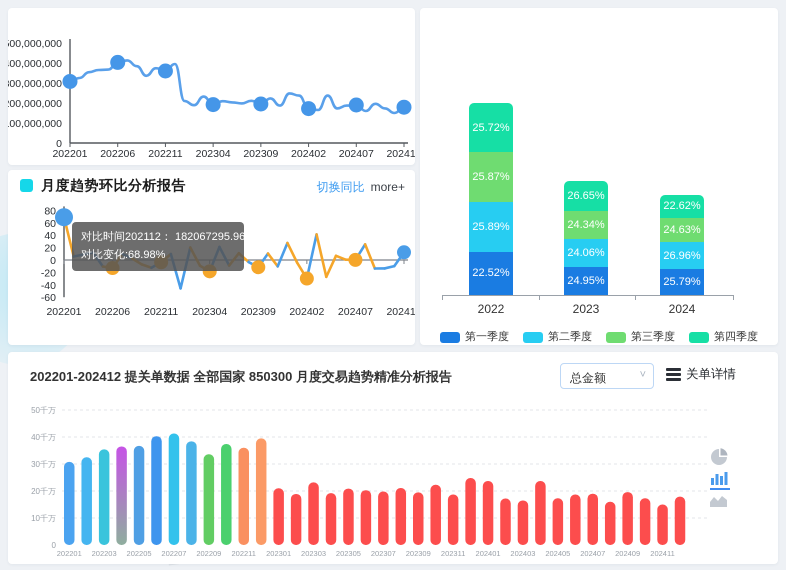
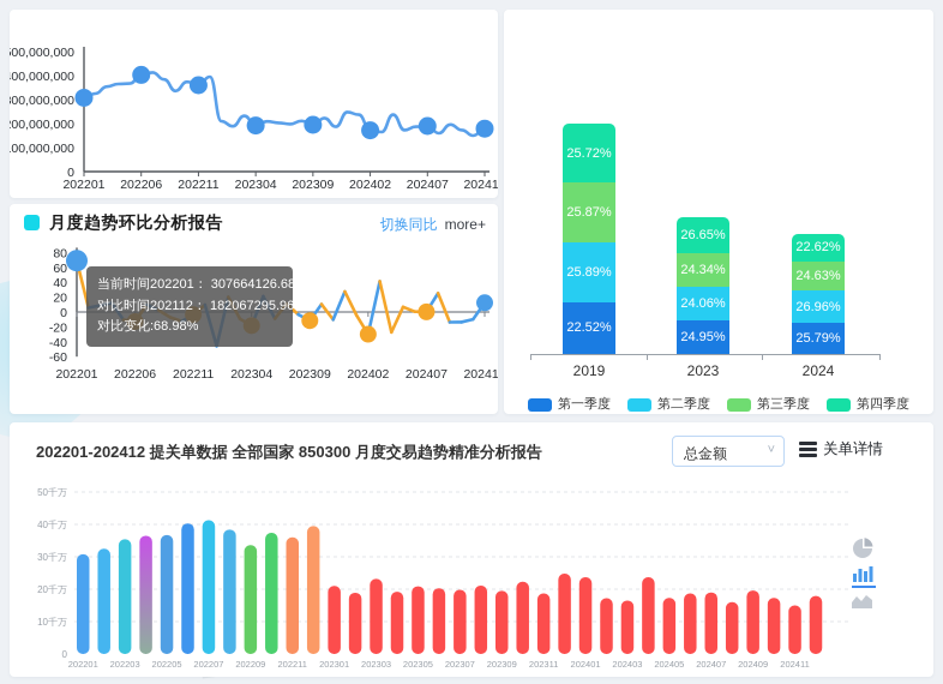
  00,000,000
  00,000,000
  00,000,000
  00,000,000
  00,000,000
  0
  202201
  202206
  202211
  202304
  202309
  202402
  202407
  20241
  月度趋势环比分析报告
  切换同比 more+
  80
  60
  40
  20
  0
  -20
  -40
  -60
  202201
  202206
  202211
  202304
  202309
  202402
  202407
  20241
+ 当前时间202201： 307664126.68
  对比时间202112： 182067295.96
  对比变化:68.98%
  25.72%
  25.87%
  25.89%
  22.52%
  26.65%
  24.34%
  24.06%
  24.95%
  22.62%
  24.63%
  26.96%
  25.79%
  第一季度
  第二季度
  第三季度
  第四季度
- 2022
+ 2019
  2023
  2024
  202201-202412 提关单数据 全部国家 850300 月度交易趋势精准分析报告
  总金额
  ˅
  关单详情
  50千万
  40千万
  30千万
  20千万
  10千万
  0
  202201
  202203
  202205
  202207
  202209
  202211
  202301
  202303
  202305
  202307
  202309
  202311
  202401
  202403
  202405
  202407
  202409
  202411
